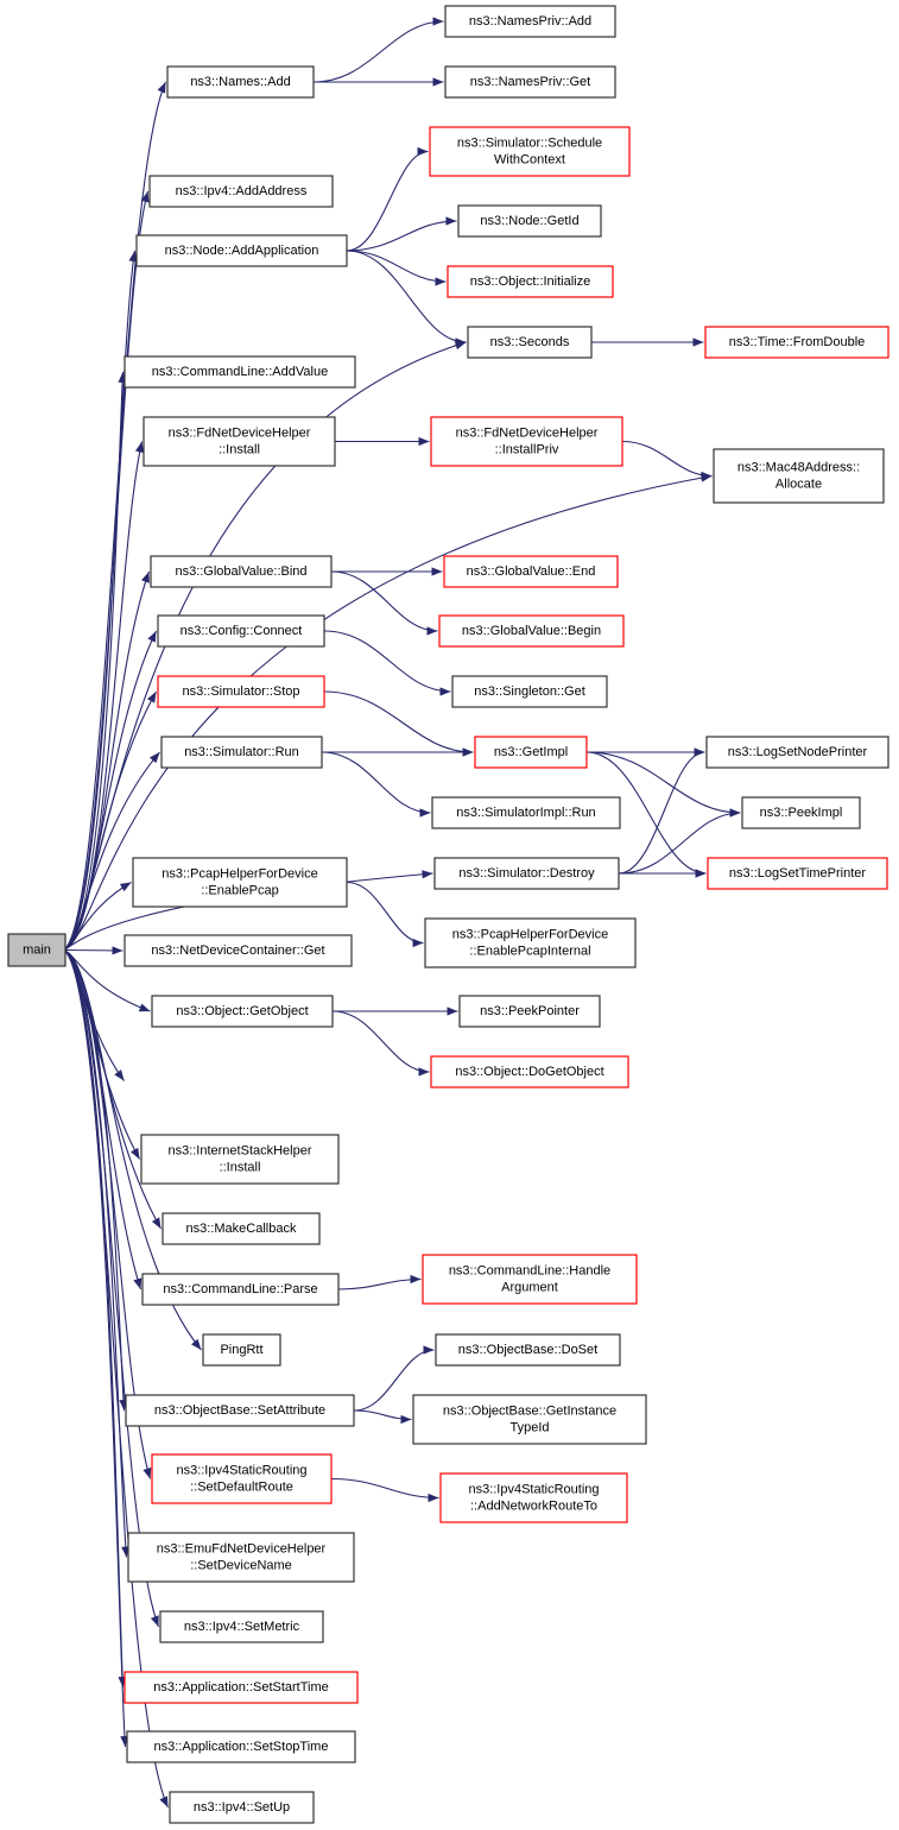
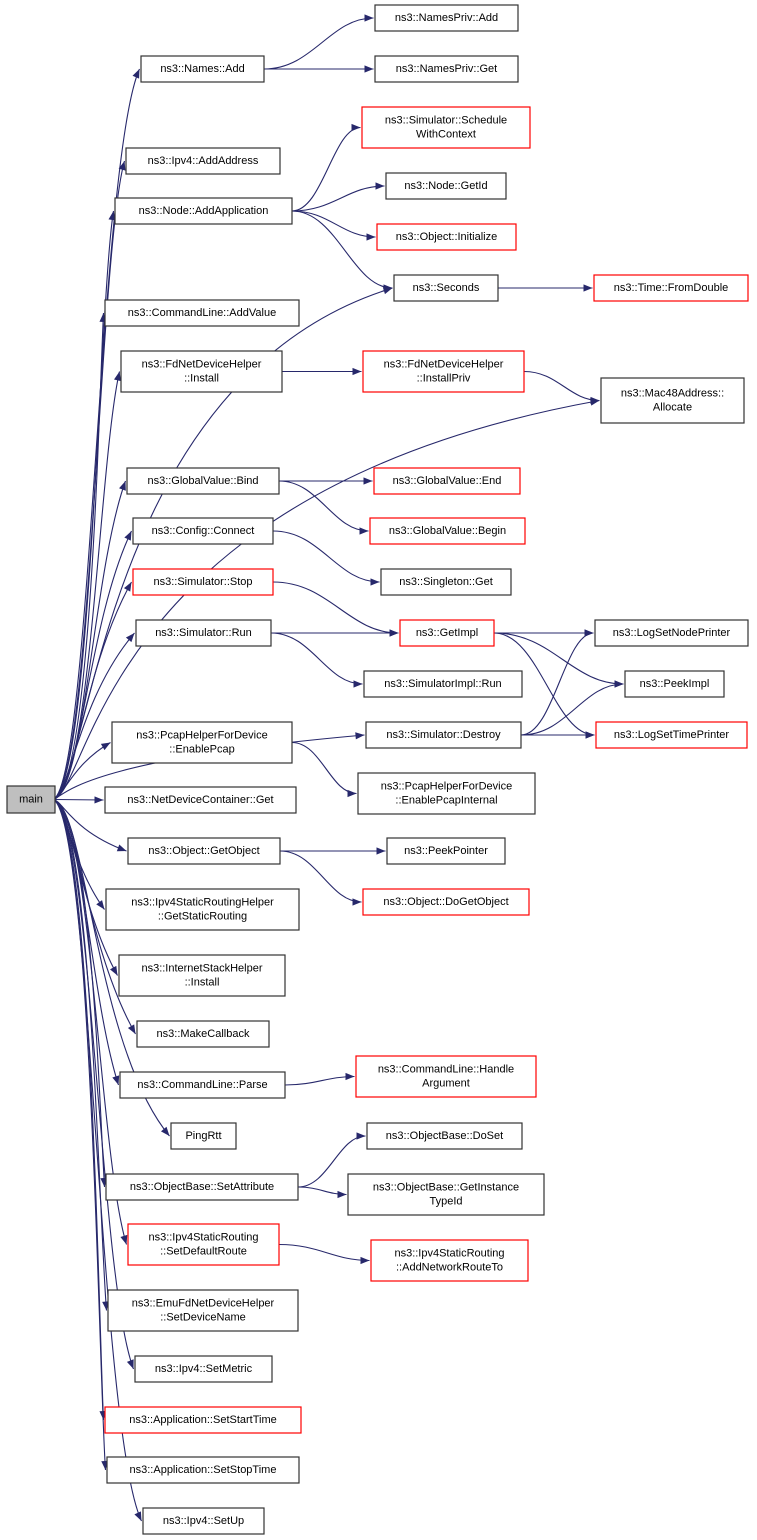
  main
  ns3::Names::Add
  ns3::NamesPriv::Add
  ns3::NamesPriv::Get
  ns3::Ipv4::AddAddress
  ns3::Node::AddApplication
  ns3::Simulator::Schedule
  WithContext
  ns3::Node::GetId
  ns3::Object::Initialize
  ns3::Seconds
  ns3::Time::FromDouble
  ns3::CommandLine::AddValue
  ns3::FdNetDeviceHelper
  ::Install
  ns3::FdNetDeviceHelper
  ::InstallPriv
  ns3::Mac48Address::
  Allocate
  ns3::GlobalValue::Bind
  ns3::GlobalValue::End
  ns3::GlobalValue::Begin
  ns3::Config::Connect
  ns3::Singleton::Get
  ns3::Simulator::Stop
  ns3::Simulator::Run
  ns3::GetImpl
  ns3::LogSetNodePrinter
  ns3::SimulatorImpl::Run
  ns3::PeekImpl
  ns3::Simulator::Destroy
  ns3::LogSetTimePrinter
  ns3::PcapHelperForDevice
  ::EnablePcap
  ns3::PcapHelperForDevice
  ::EnablePcapInternal
  ns3::NetDeviceContainer::Get
  ns3::Object::GetObject
  ns3::PeekPointer
  ns3::Object::DoGetObject
+ ns3::Ipv4StaticRoutingHelper
+ ::GetStaticRouting
  ns3::InternetStackHelper
  ::Install
  ns3::MakeCallback
  ns3::CommandLine::Parse
  ns3::CommandLine::Handle
  Argument
  PingRtt
  ns3::ObjectBase::DoSet
  ns3::ObjectBase::SetAttribute
  ns3::ObjectBase::GetInstance
  TypeId
  ns3::Ipv4StaticRouting
  ::SetDefaultRoute
  ns3::Ipv4StaticRouting
  ::AddNetworkRouteTo
  ns3::EmuFdNetDeviceHelper
  ::SetDeviceName
  ns3::Ipv4::SetMetric
  ns3::Application::SetStartTime
  ns3::Application::SetStopTime
  ns3::Ipv4::SetUp
